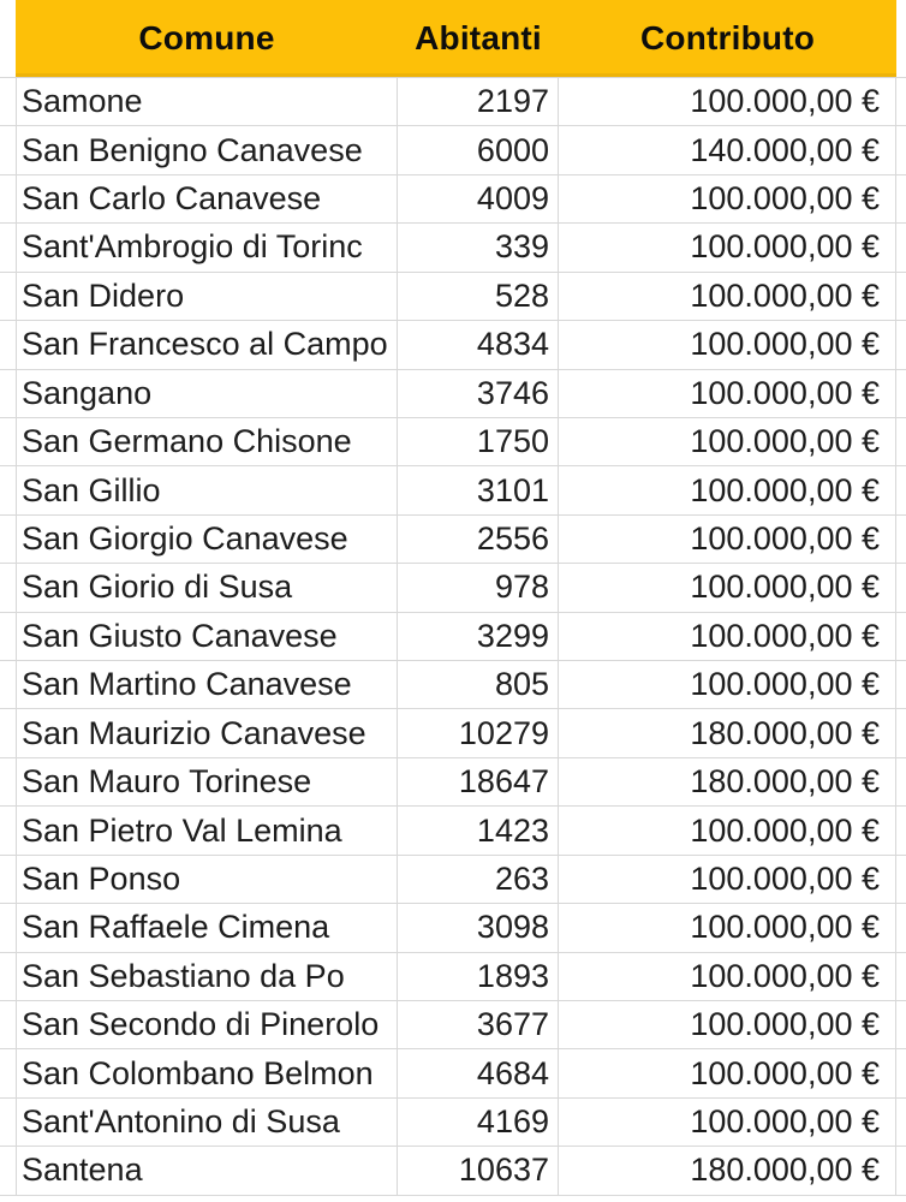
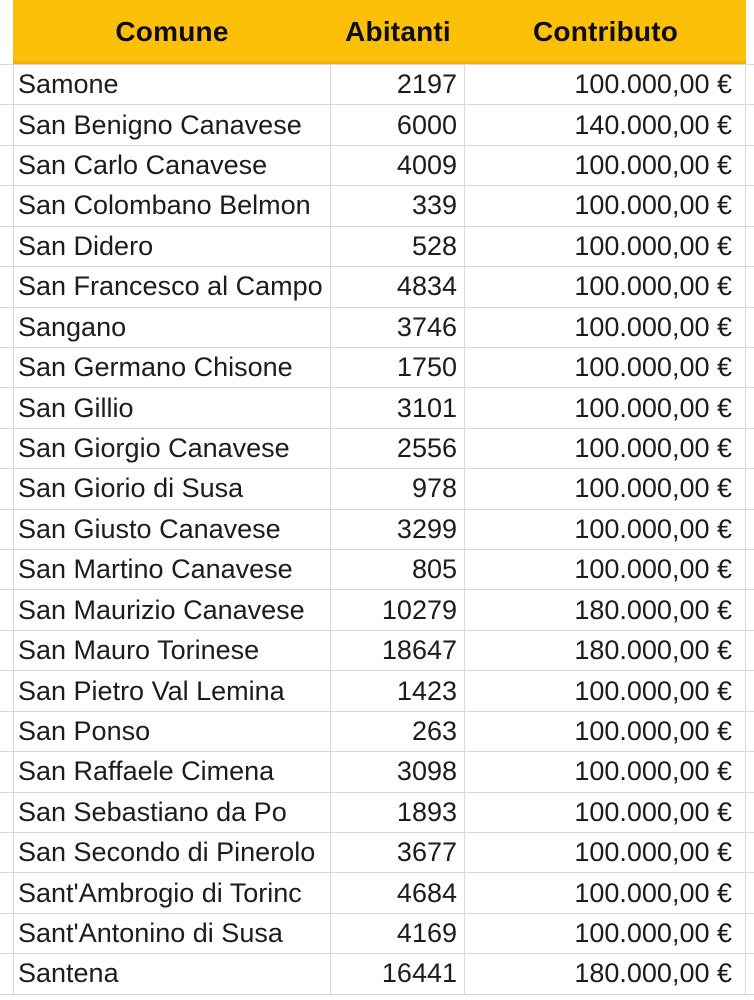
  Comune
  Abitanti
  Contributo
  Samone
  2197
  100.000,00 €
  San Benigno Canavese
  6000
  140.000,00 €
  San Carlo Canavese
  4009
  100.000,00 €
- Sant'Ambrogio di Torinc
+ San Colombano Belmon
  339
  100.000,00 €
  San Didero
  528
  100.000,00 €
  San Francesco al Campo
  4834
  100.000,00 €
  Sangano
  3746
  100.000,00 €
  San Germano Chisone
  1750
  100.000,00 €
  San Gillio
  3101
  100.000,00 €
  San Giorgio Canavese
  2556
  100.000,00 €
  San Giorio di Susa
  978
  100.000,00 €
  San Giusto Canavese
  3299
  100.000,00 €
  San Martino Canavese
  805
  100.000,00 €
  San Maurizio Canavese
  10279
  180.000,00 €
  San Mauro Torinese
  18647
  180.000,00 €
  San Pietro Val Lemina
  1423
  100.000,00 €
  San Ponso
  263
  100.000,00 €
  San Raffaele Cimena
  3098
  100.000,00 €
  San Sebastiano da Po
  1893
  100.000,00 €
  San Secondo di Pinerolo
  3677
  100.000,00 €
- San Colombano Belmon
+ Sant'Ambrogio di Torinc
  4684
  100.000,00 €
  Sant'Antonino di Susa
  4169
  100.000,00 €
  Santena
- 10637
+ 16441
  180.000,00 €
